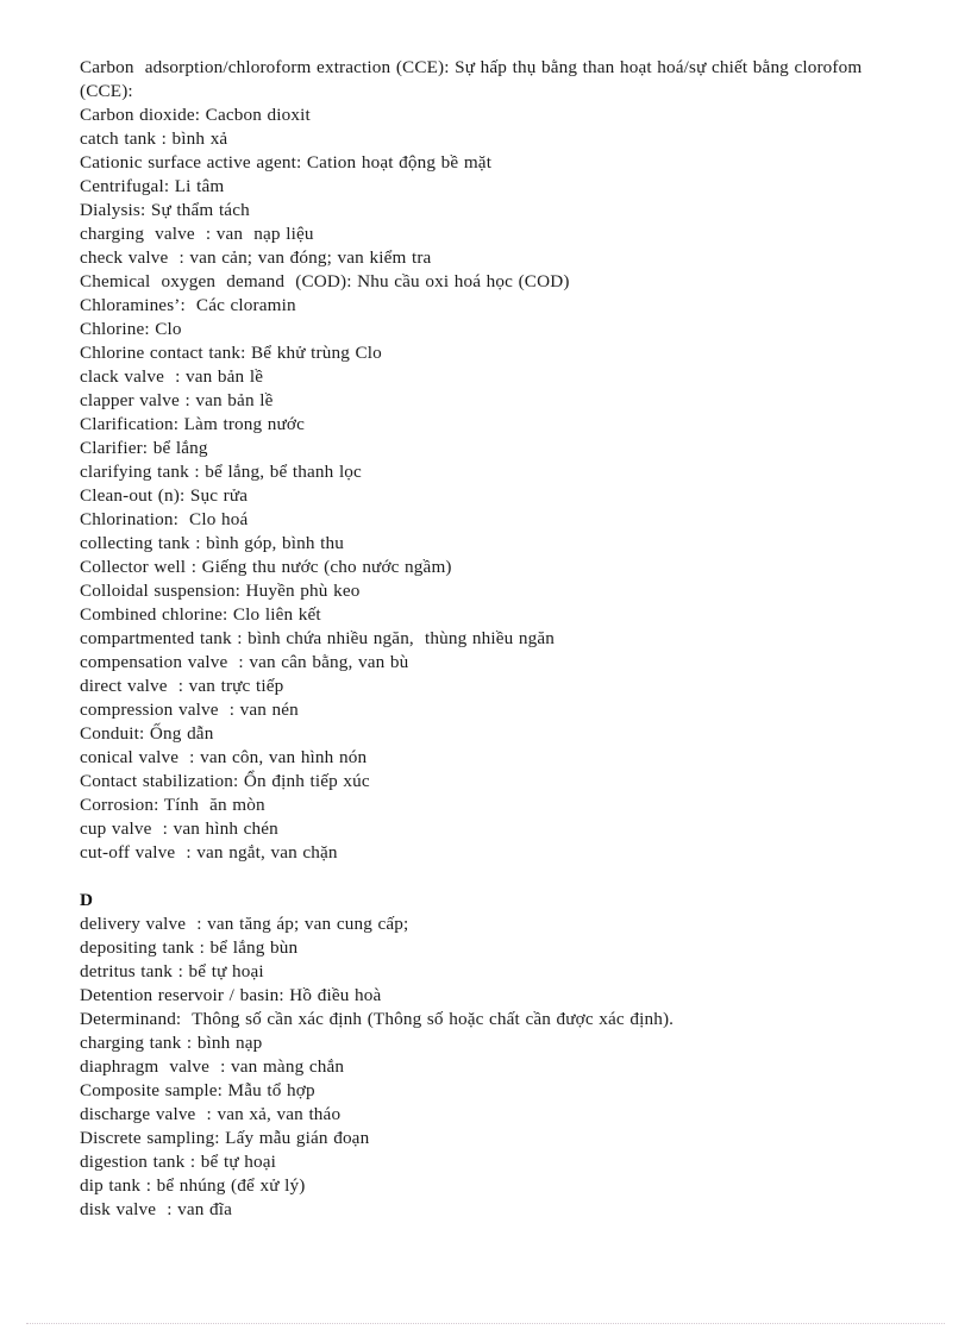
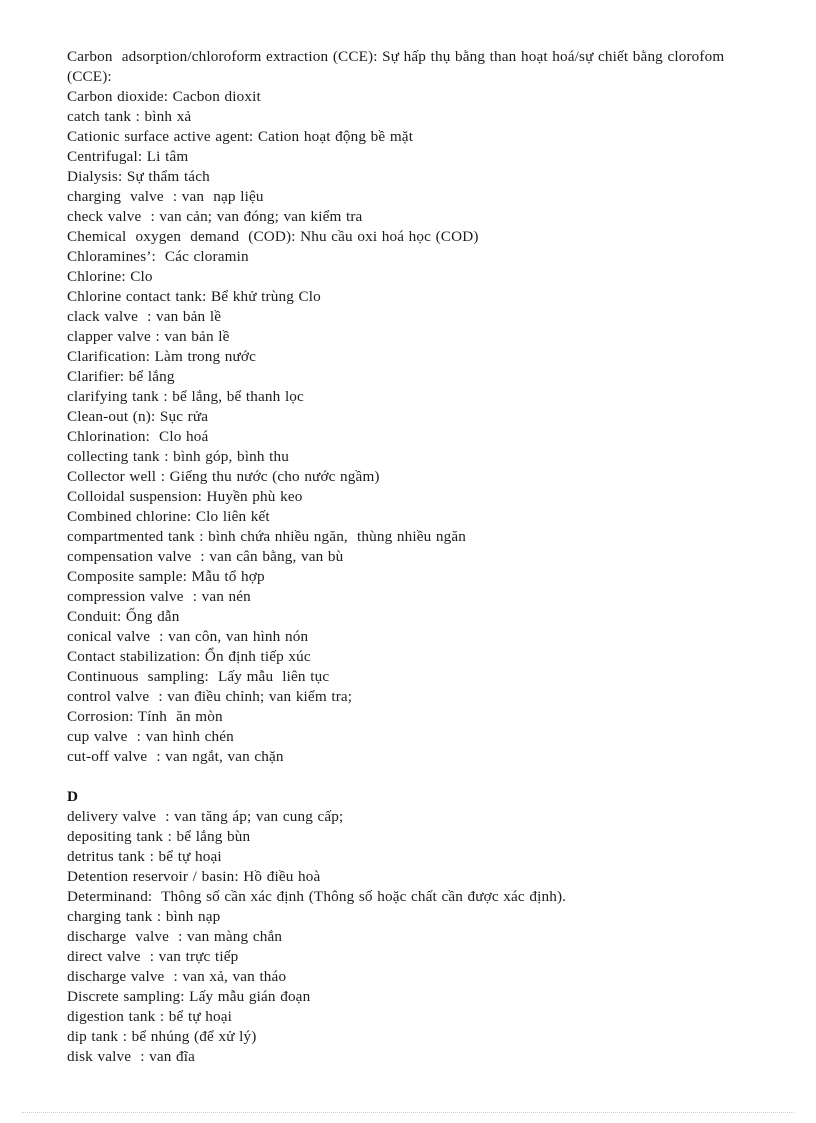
  Carbon adsorption/chloroform extraction (CCE): Sự hấp thụ bằng than hoạt hoá/sự chiết bằng clorofom (CCE):
  Carbon dioxide: Cacbon dioxit
  catch tank : bình xả
  Cationic surface active agent: Cation hoạt động bề mặt
  Centrifugal: Li tâm
  Dialysis: Sự thẩm tách
  charging valve : van nạp liệu
  check valve : van cản; van đóng; van kiểm tra
  Chemical oxygen demand (COD): Nhu cầu oxi hoá học (COD)
  Chloramines’: Các cloramin
  Chlorine: Clo
  Chlorine contact tank: Bể khử trùng Clo
  clack valve : van bản lề
  clapper valve : van bản lề
  Clarification: Làm trong nước
  Clarifier: bể lắng
  clarifying tank : bể lắng, bể thanh lọc
  Clean-out (n): Sục rửa
  Chlorination: Clo hoá
  collecting tank : bình góp, bình thu
  Collector well : Giếng thu nước (cho nước ngầm)
  Colloidal suspension: Huyền phù keo
  Combined chlorine: Clo liên kết
  compartmented tank : bình chứa nhiều ngăn, thùng nhiều ngăn
  compensation valve : van cân bằng, van bù
- direct valve : van trực tiếp
+ Composite sample: Mẫu tổ hợp
  compression valve : van nén
  Conduit: Ống dẫn
  conical valve : van côn, van hình nón
  Contact stabilization: Ổn định tiếp xúc
+ Continuous sampling: Lấy mẫu liên tục
+ control valve : van điều chỉnh; van kiểm tra;
  Corrosion: Tính ăn mòn
  cup valve : van hình chén
  cut-off valve : van ngắt, van chặn
  D
  delivery valve : van tăng áp; van cung cấp;
  depositing tank : bể lắng bùn
  detritus tank : bể tự hoại
  Detention reservoir / basin: Hồ điều hoà
  Determinand: Thông số cần xác định (Thông số hoặc chất cần được xác định).
  charging tank : bình nạp
- diaphragm valve : van màng chắn
+ discharge valve : van màng chắn
- Composite sample: Mẫu tổ hợp
+ direct valve : van trực tiếp
  discharge valve : van xả, van tháo
  Discrete sampling: Lấy mẫu gián đoạn
  digestion tank : bể tự hoại
  dip tank : bể nhúng (để xử lý)
  disk valve : van đĩa
